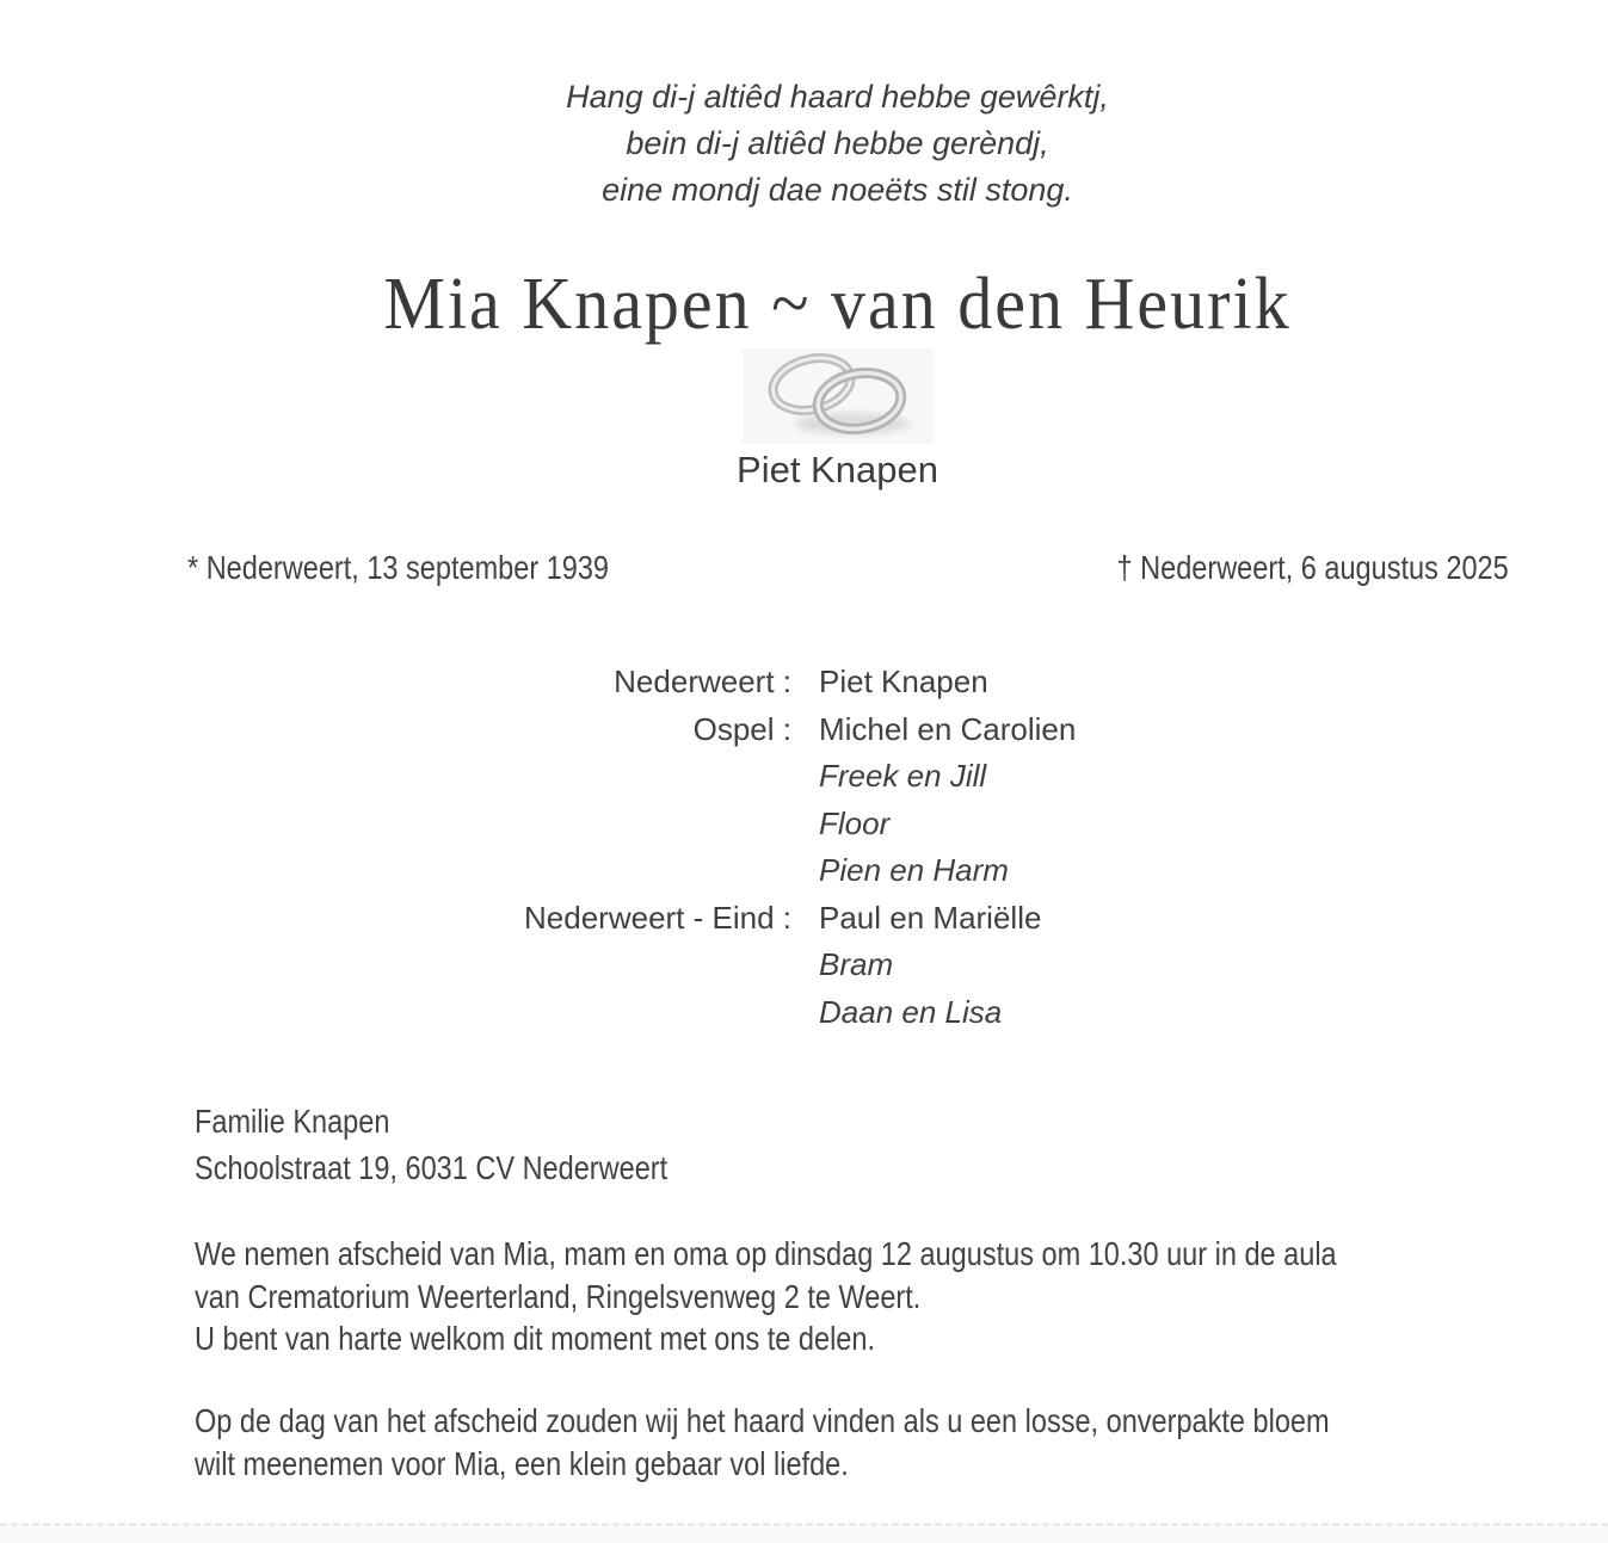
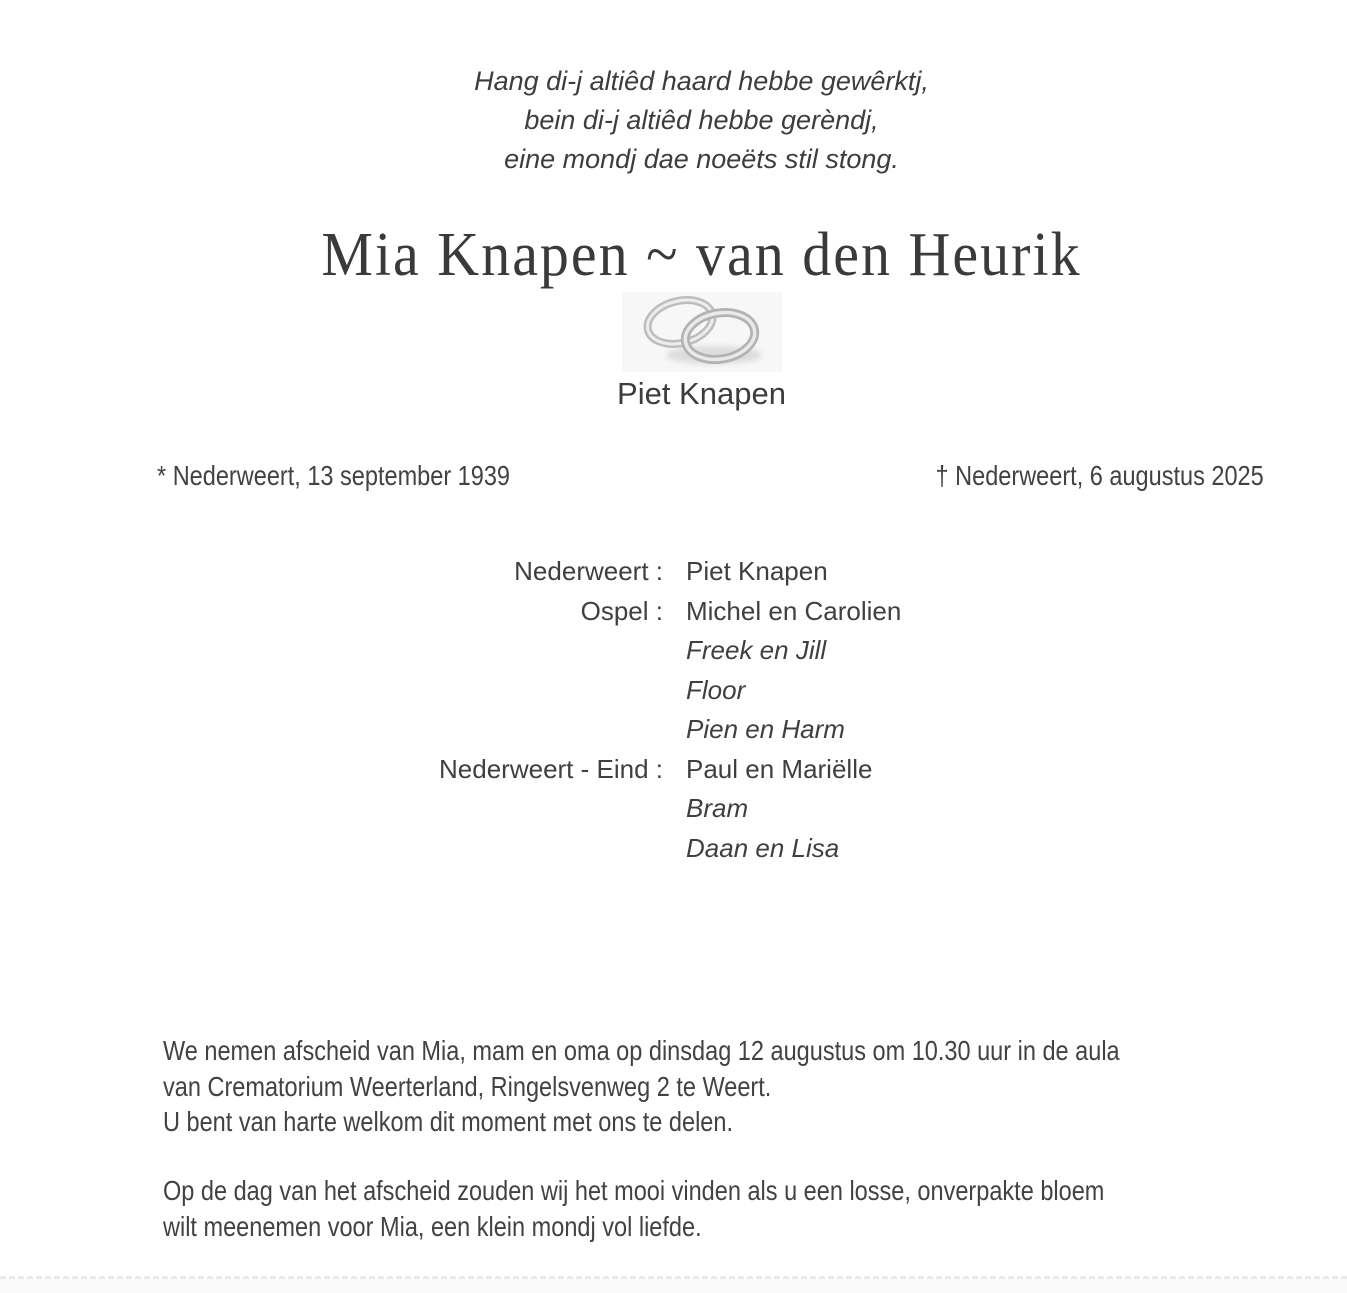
  Hang di-j altiêd haard hebbe gewêrktj,
  bein di-j altiêd hebbe gerèndj,
  eine mondj dae noeëts stil stong.
  Mia Knapen ~ van den Heurik
  Piet Knapen
  * Nederweert, 13 september 1939
  † Nederweert, 6 augustus 2025
  Nederweert :
  Piet Knapen
  Ospel :
  Michel en Carolien
  Freek en Jill
  Floor
  Pien en Harm
  Nederweert - Eind :
  Paul en Mariëlle
  Bram
  Daan en Lisa
- Familie Knapen
- Schoolstraat 19, 6031 CV Nederweert
  We nemen afscheid van Mia, mam en oma op dinsdag 12 augustus om 10.30 uur in de aula
  van Crematorium Weerterland, Ringelsvenweg 2 te Weert.
  U bent van harte welkom dit moment met ons te delen.
- Op de dag van het afscheid zouden wij het haard vinden als u een losse, onverpakte bloem
+ Op de dag van het afscheid zouden wij het mooi vinden als u een losse, onverpakte bloem
- wilt meenemen voor Mia, een klein gebaar vol liefde.
+ wilt meenemen voor Mia, een klein mondj vol liefde.
